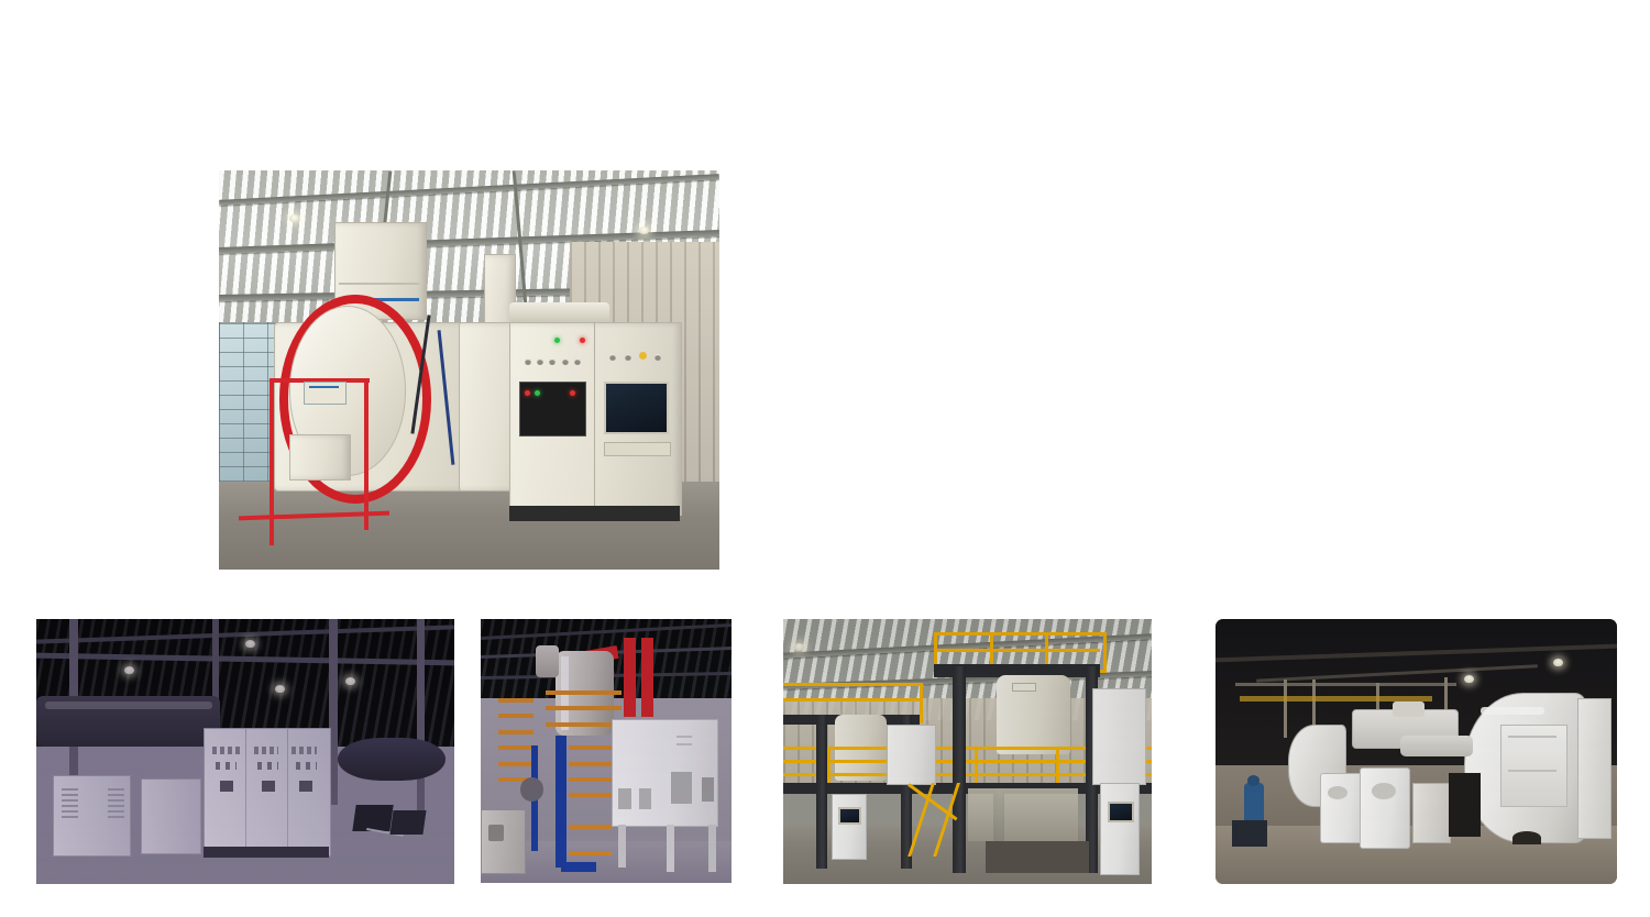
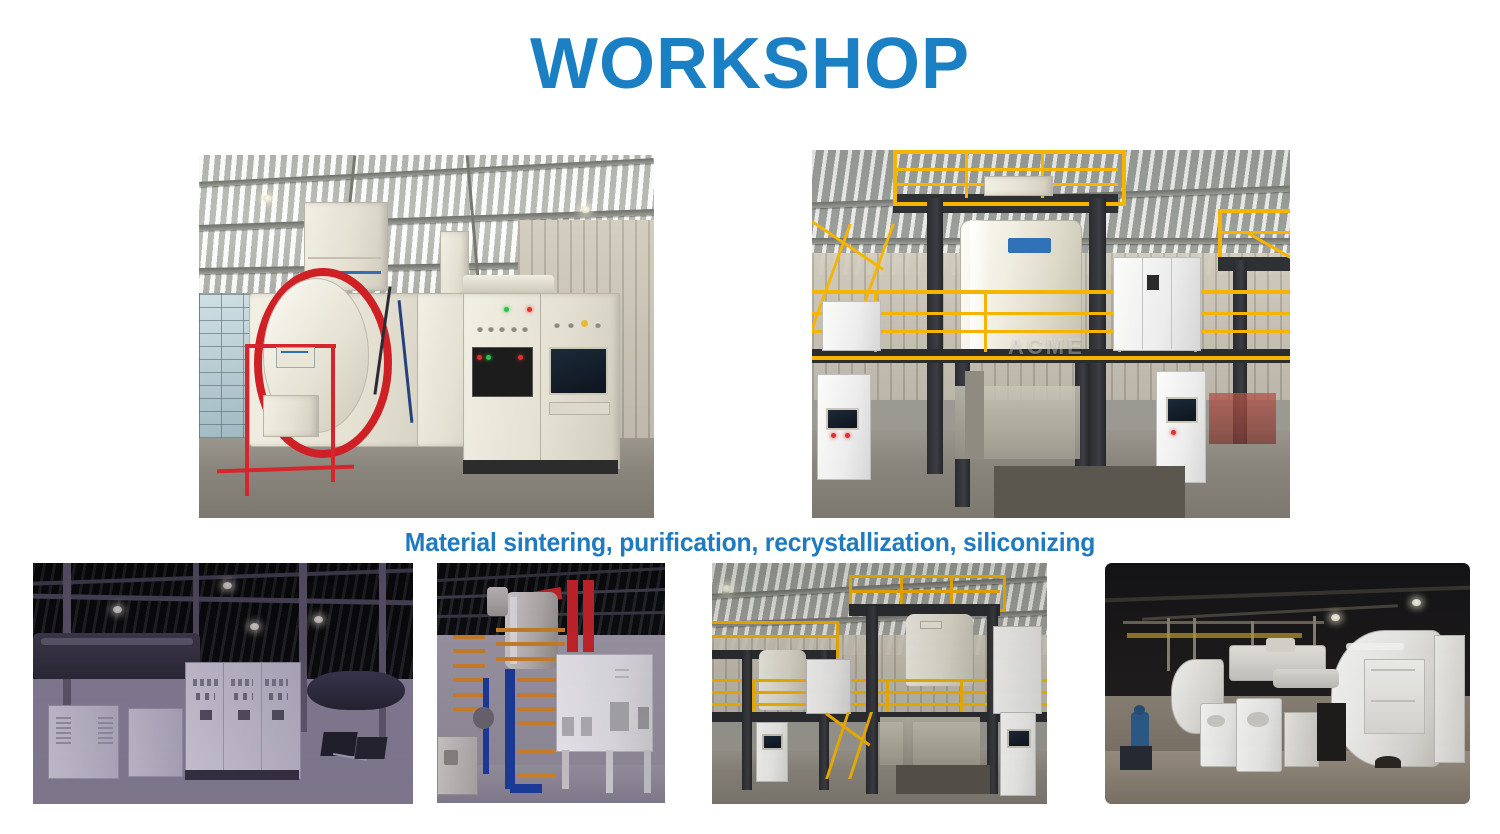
+ WORKSHOP
+ ACME
+ Material sintering, purification, recrystallization, siliconizing
